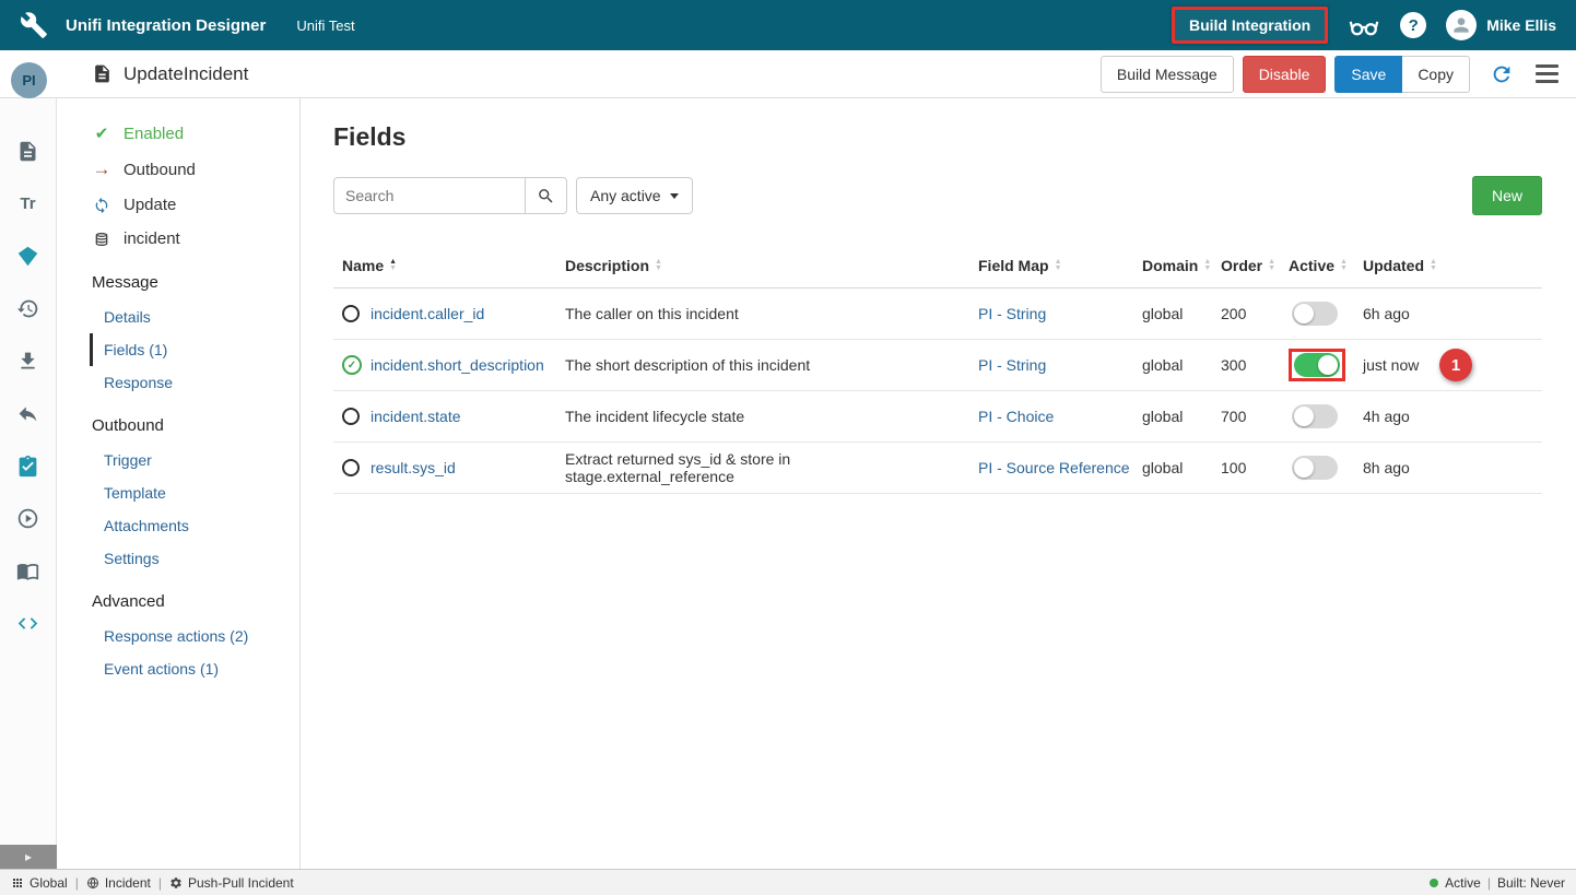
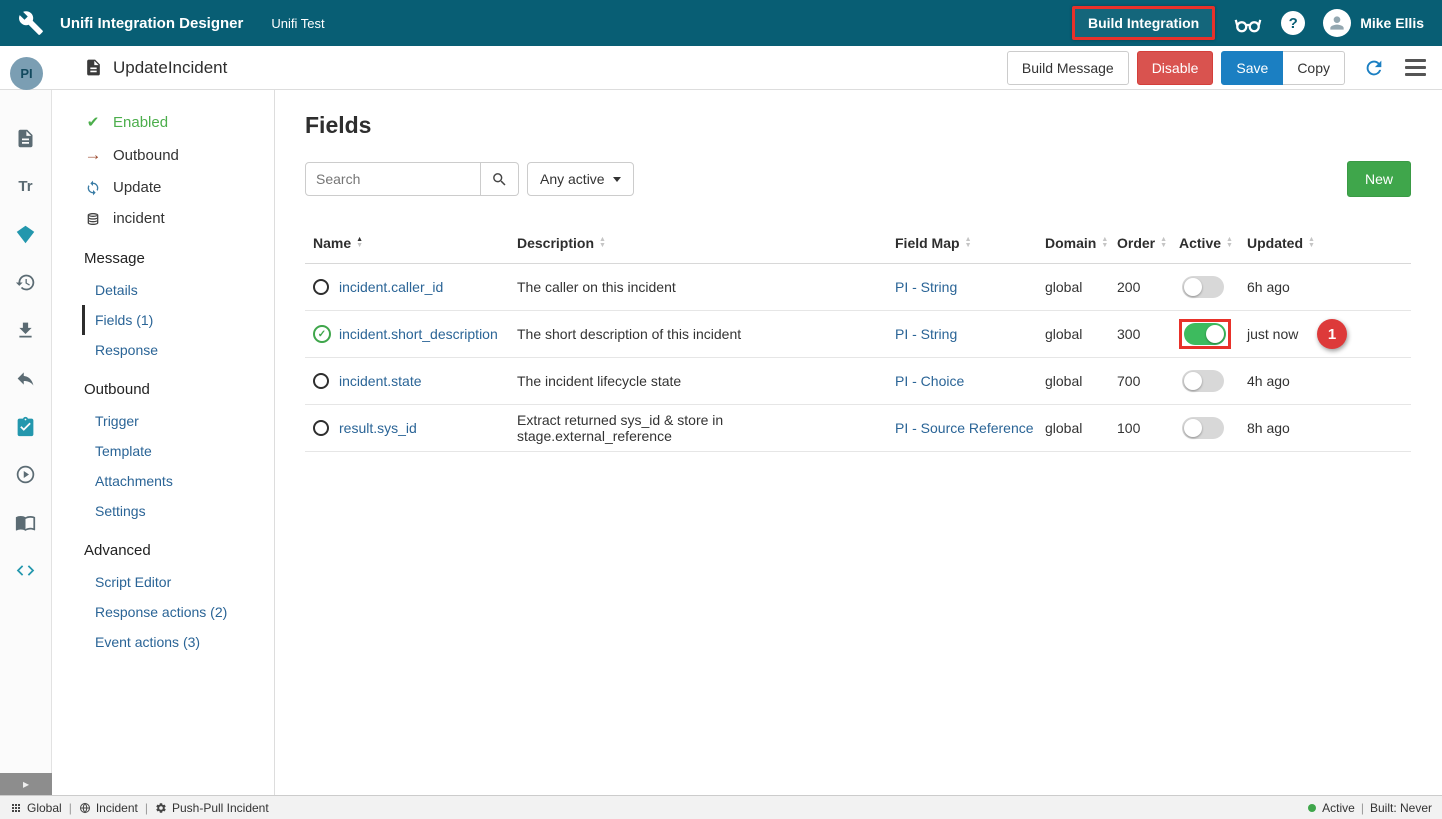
  Unifi Integration Designer
  Unifi Test
  Build Integration
  Mike Ellis
  PI
  UpdateIncident
  Build Message
  Disable
  Save
  Copy
  Enabled
  Outbound
  Update
  incident
  Message
  Details
  Fields (1)
  Response
  Outbound
  Trigger
  Template
  Attachments
  Settings
  Advanced
+ Script Editor
  Response actions (2)
- Event actions (1)
+ Event actions (3)
  Fields
  Search
  Any active
  New
  Name
  Description
  Field Map
  Domain
  Order
  Active
  Updated
  incident.caller_id
  The caller on this incident
  PI - String
  global
  200
  6h ago
  incident.short_description
  The short description of this incident
  PI - String
  global
  300
  just now
  1
  incident.state
  The incident lifecycle state
  PI - Choice
  global
  700
  4h ago
  result.sys_id
  Extract returned sys_id & store in stage.external_reference
  PI - Source Reference
  global
  100
  8h ago
  Global
  |
  Incident
  |
  Push-Pull Incident
  Active
  |
  Built: Never
